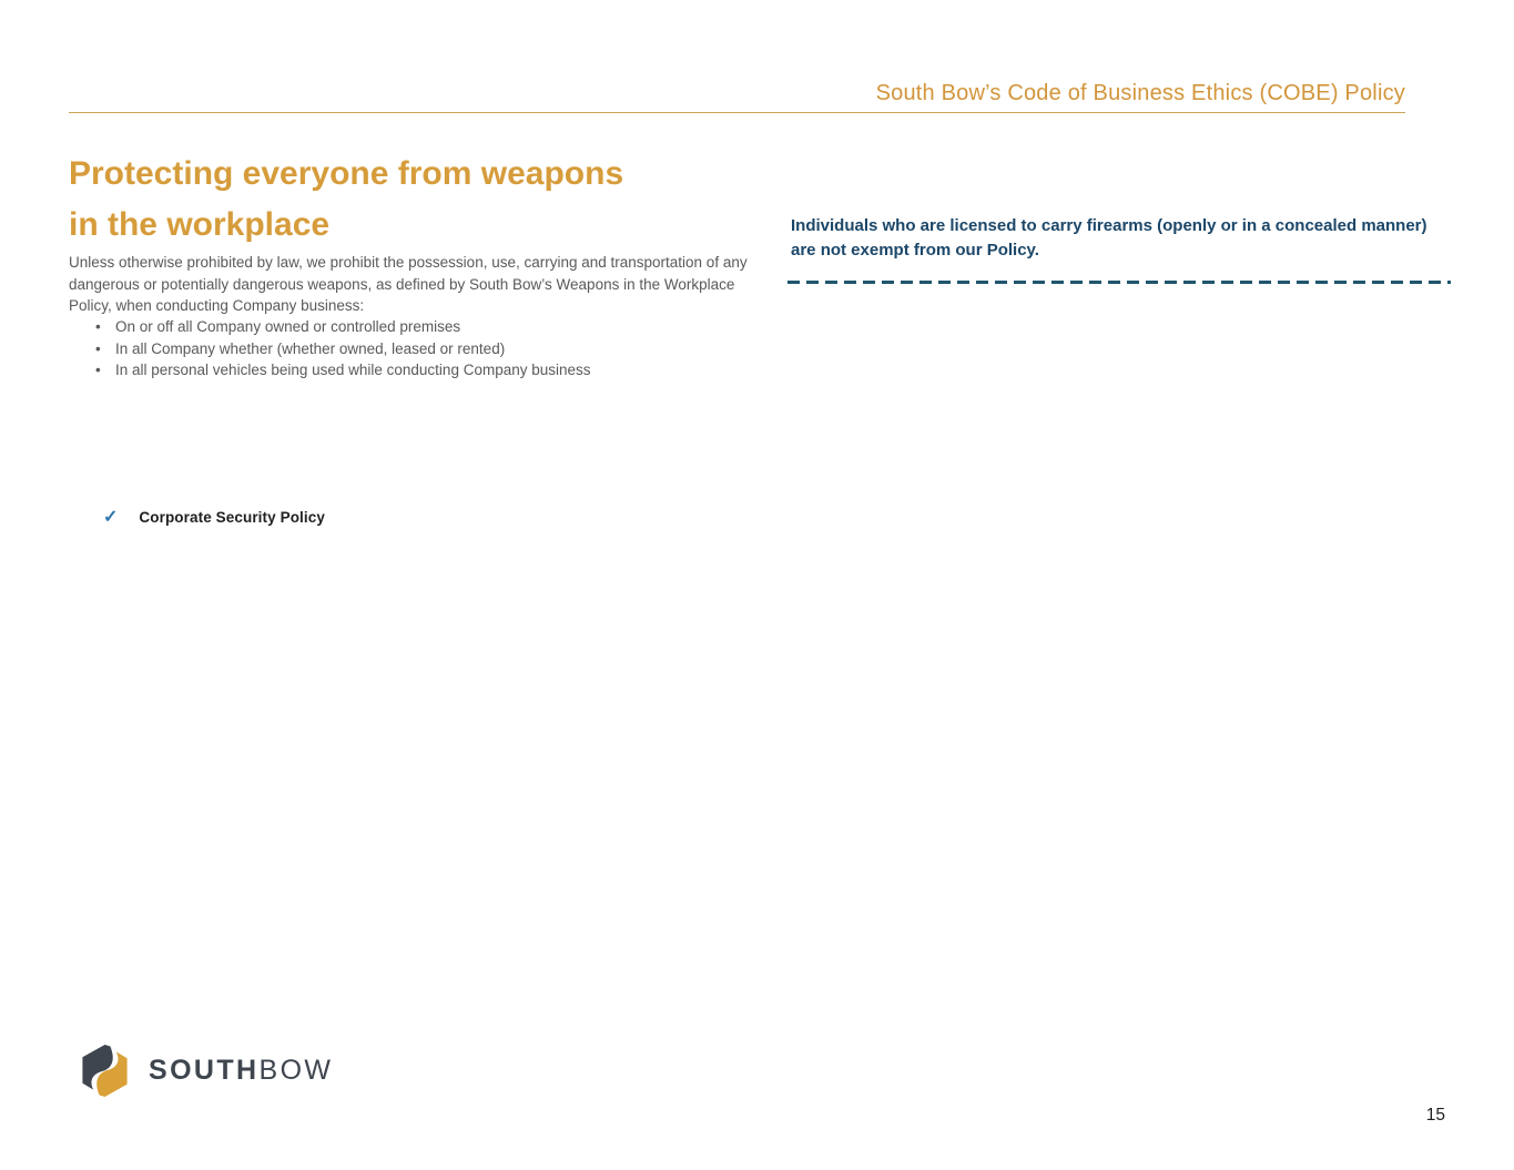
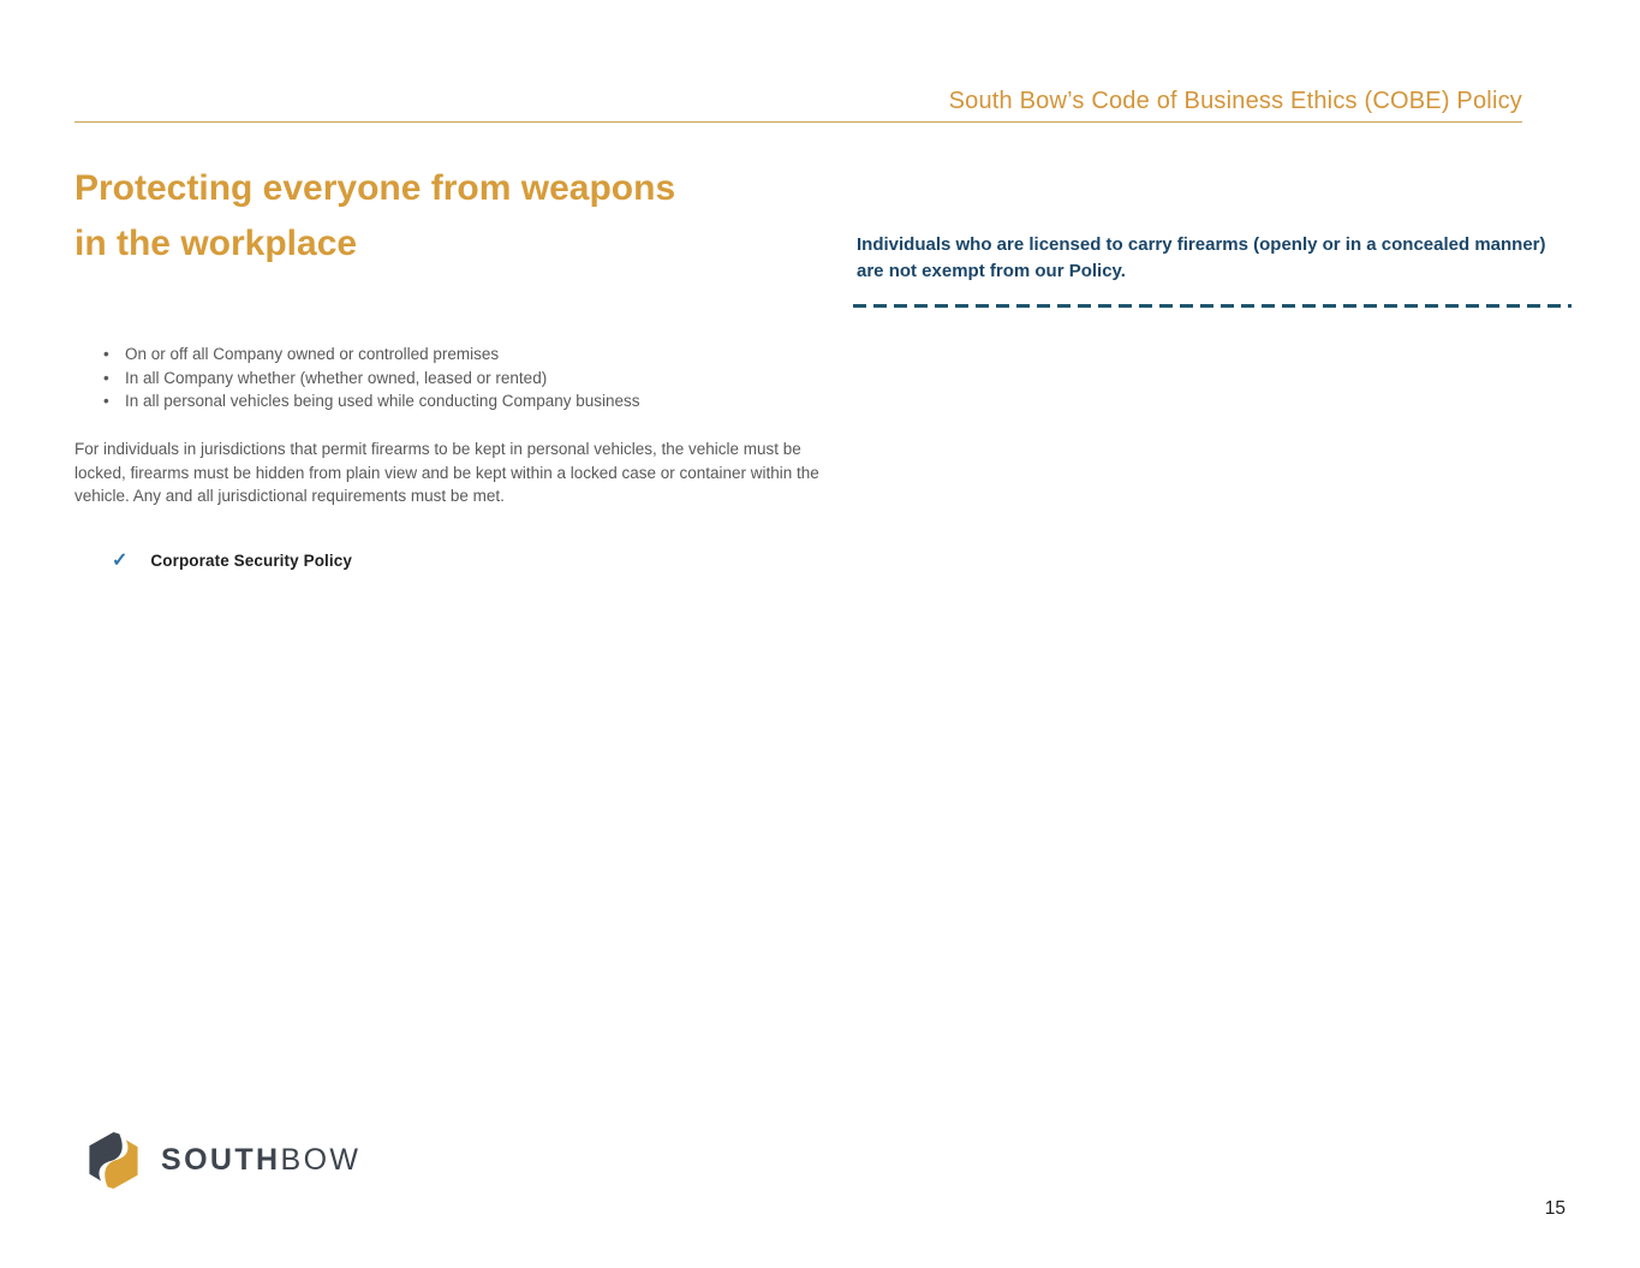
  South Bow’s Code of Business Ethics (COBE) Policy
  Protecting everyone from weapons
  in the workplace
- Unless otherwise prohibited by law, we prohibit the possession, use, carrying and transportation of any dangerous or potentially dangerous weapons, as defined by South Bow’s Weapons in the Workplace Policy, when conducting Company business:
  On or off all Company owned or controlled premises
  In all Company whether (whether owned, leased or rented)
  In all personal vehicles being used while conducting Company business
+ For individuals in jurisdictions that permit firearms to be kept in personal vehicles, the vehicle must be locked, firearms must be hidden from plain view and be kept within a locked case or container within the vehicle. Any and all jurisdictional requirements must be met.
  ✓
  Corporate Security Policy
  Individuals who are licensed to carry firearms (openly or in a concealed manner)
  are not exempt from our Policy.
  SOUTHBOW
  15
